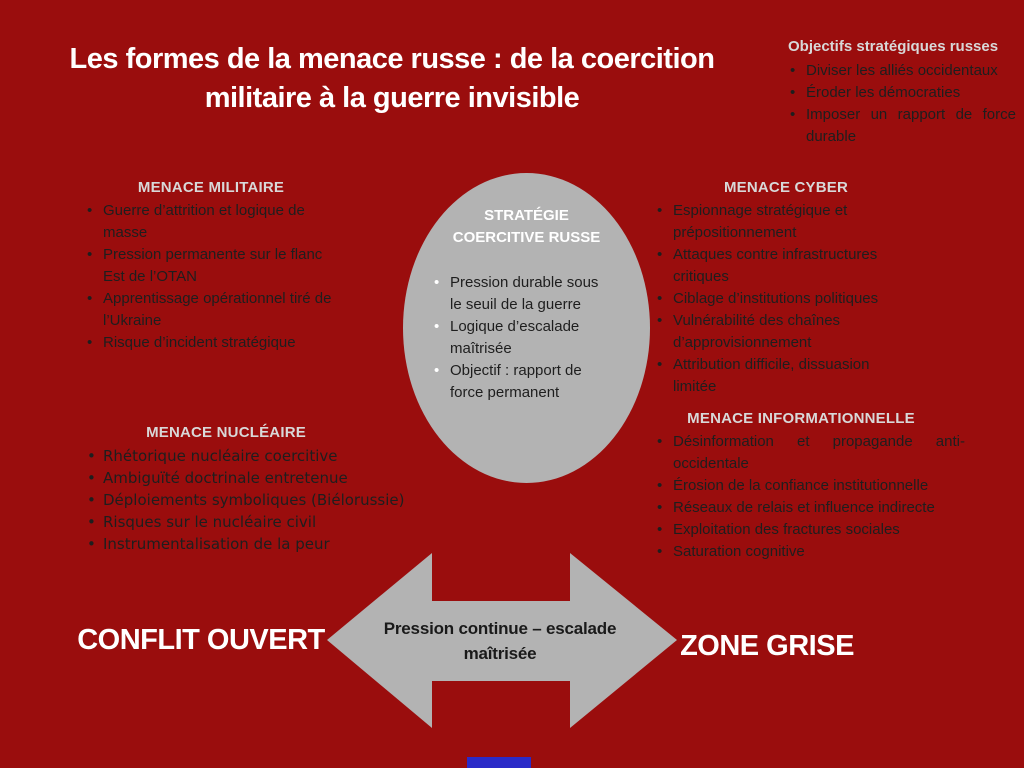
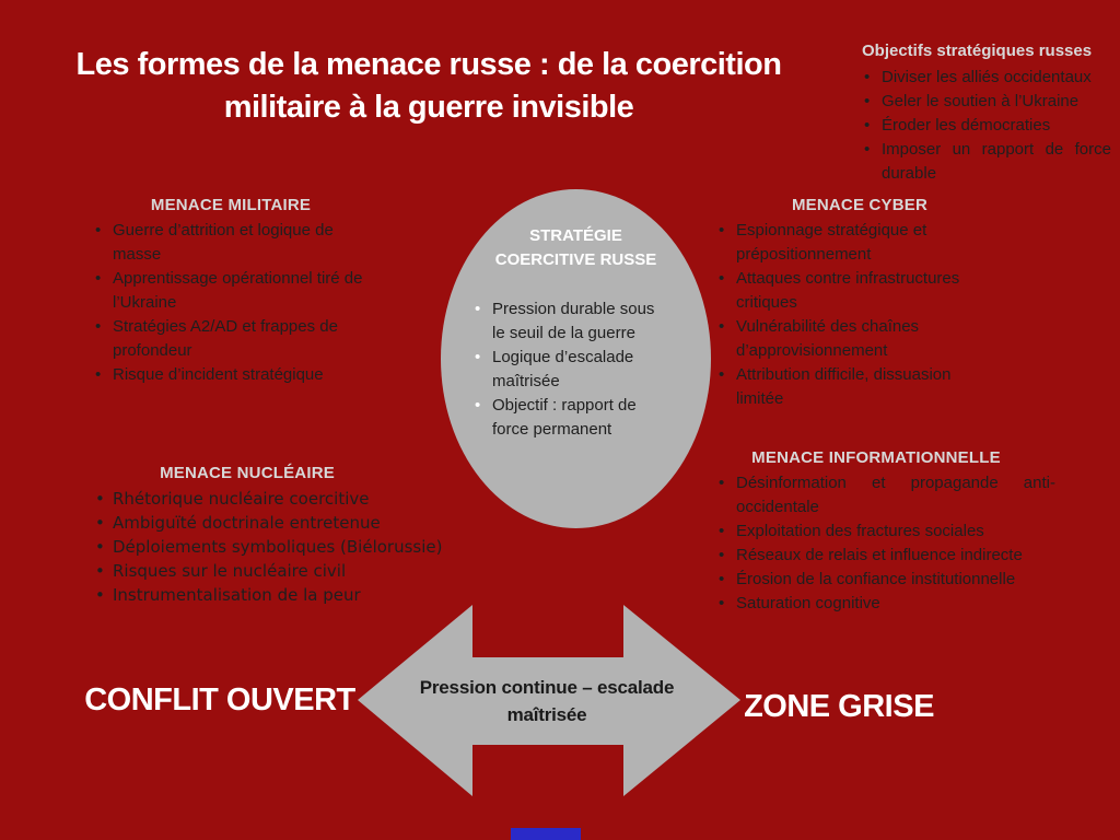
  Les formes de la menace russe : de la coercition militaire à la guerre invisible
  Objectifs stratégiques russes
  Diviser les alliés occidentaux
+ Geler le soutien à l’Ukraine
  Éroder les démocraties
  Imposer un rapport de force durable
  MENACE MILITAIRE
  Guerre d’attrition et logique de masse
- Pression permanente sur le flanc Est de l’OTAN
  Apprentissage opérationnel tiré de l’Ukraine
+ Stratégies A2/AD et frappes de profondeur
  Risque d’incident stratégique
  MENACE NUCLÉAIRE
  Rhétorique nucléaire coercitive
  Ambiguïté doctrinale entretenue
  Déploiements symboliques (Biélorussie)
  Risques sur le nucléaire civil
  Instrumentalisation de la peur
  MENACE CYBER
  Espionnage stratégique et prépositionnement
  Attaques contre infrastructures critiques
- Ciblage d’institutions politiques
  Vulnérabilité des chaînes d’approvisionnement
  Attribution difficile, dissuasion limitée
  MENACE INFORMATIONNELLE
  Désinformation et propagande anti-occidentale
- Érosion de la confiance institutionnelle
+ Exploitation des fractures sociales
  Réseaux de relais et influence indirecte
- Exploitation des fractures sociales
+ Érosion de la confiance institutionnelle
  Saturation cognitive
  STRATÉGIE COERCITIVE RUSSE
  Pression durable sous le seuil de la guerre
  Logique d’escalade maîtrisée
  Objectif : rapport de force permanent
  Pression continue – escalade maîtrisée
  CONFLIT OUVERT
  ZONE GRISE
